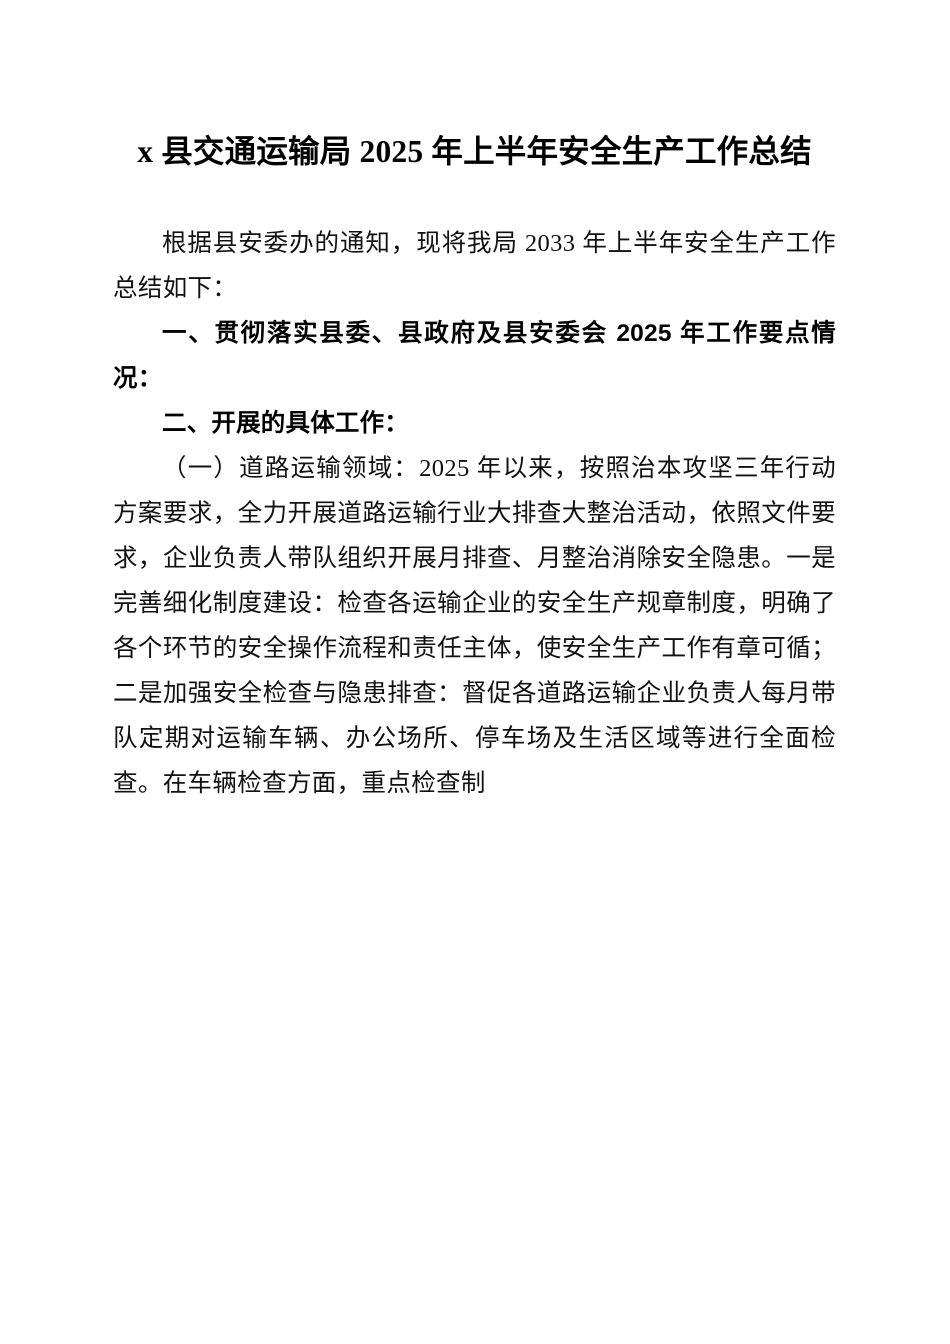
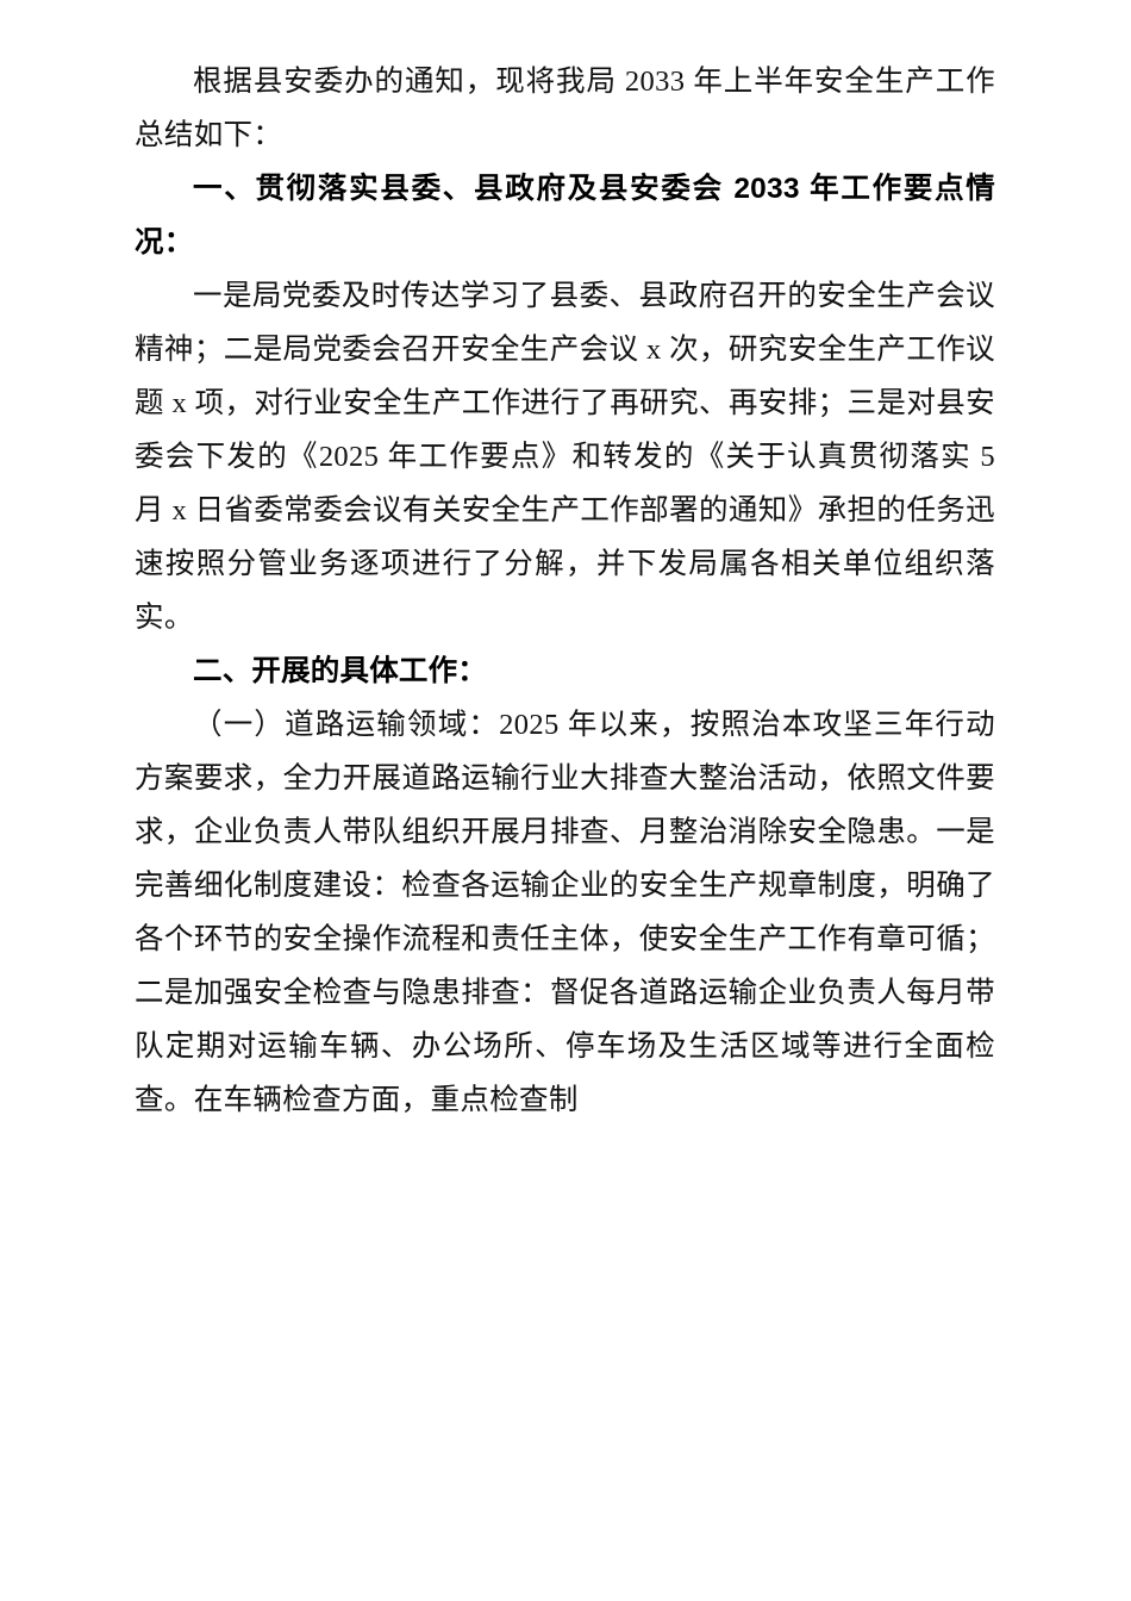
- x 县交通运输局 2025 年上半年安全生产工作总结
  根据县安委办的通知，现将我局 2033 年上半年安全生产工作总结如下：
- 一、贯彻落实县委、县政府及县安委会 2025 年工作要点情况：
+ 一、贯彻落实县委、县政府及县安委会 2033 年工作要点情况：
+ 一是局党委及时传达学习了县委、县政府召开的安全生产会议精神；二是局党委会召开安全生产会议 x 次，研究安全生产工作议题 x 项，对行业安全生产工作进行了再研究、再安排；三是对县安委会下发的《2025 年工作要点》和转发的《关于认真贯彻落实 5 月 x 日省委常委会议有关安全生产工作部署的通知》承担的任务迅速按照分管业务逐项进行了分解，并下发局属各相关单位组织落实。
  二、开展的具体工作：
  （一）道路运输领域：2025 年以来，按照治本攻坚三年行动方案要求，全力开展道路运输行业大排查大整治活动，依照文件要求，企业负责人带队组织开展月排查、月整治消除安全隐患。一是完善细化制度建设：检查各运输企业的安全生产规章制度，明确了各个环节的安全操作流程和责任主体，使安全生产工作有章可循；二是加强安全检查与隐患排查：督促各道路运输企业负责人每月带队定期对运输车辆、办公场所、停车场及生活区域等进行全面检查。在车辆检查方面，重点检查制
